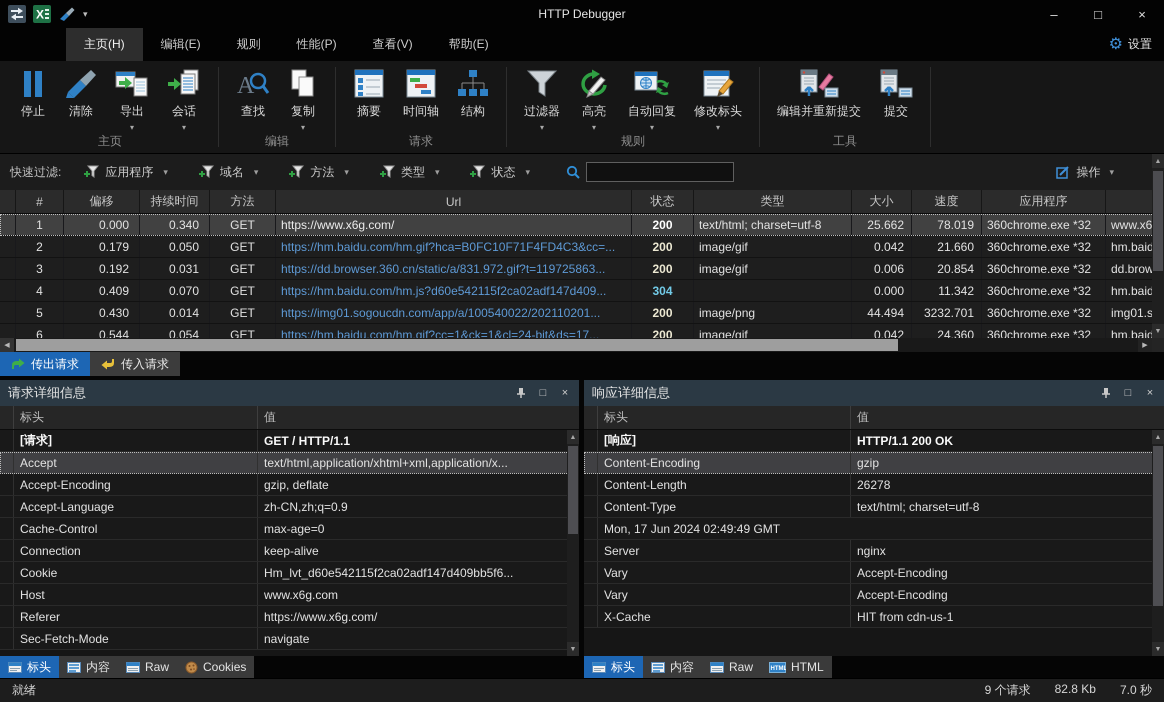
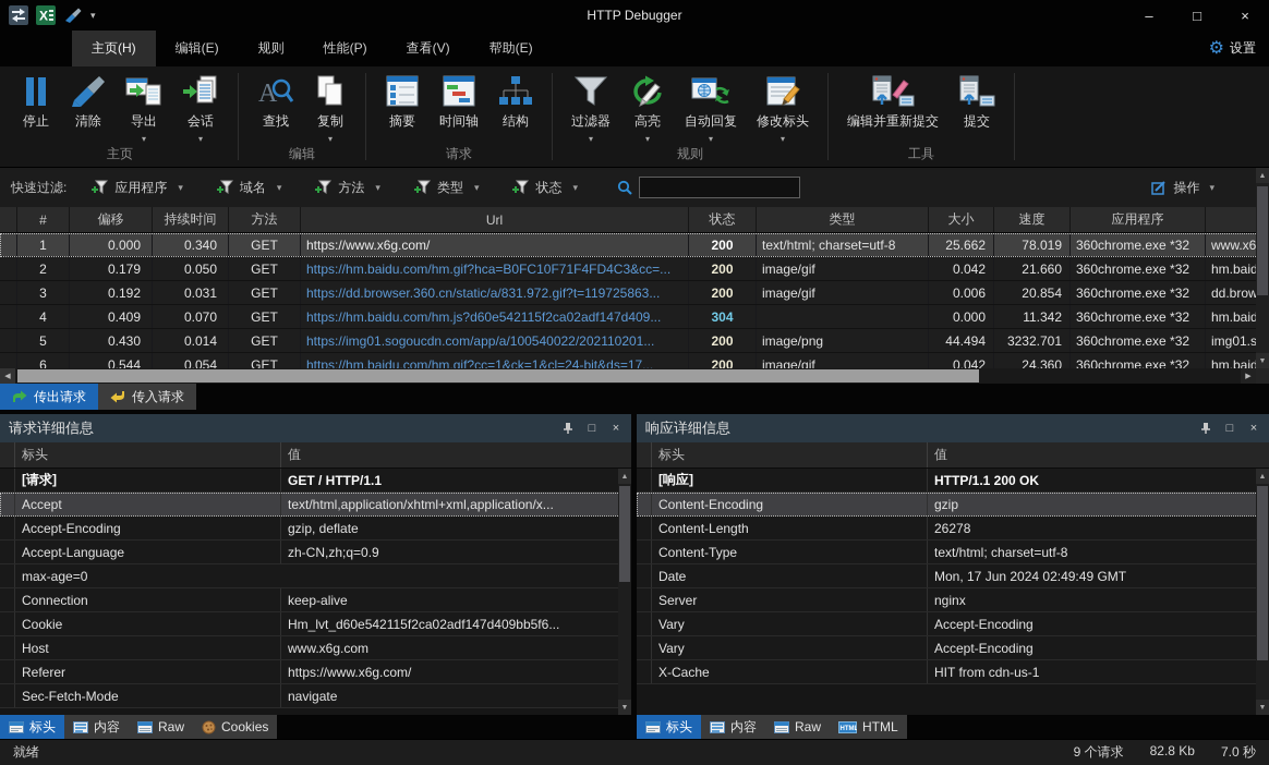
  X
  ▾
  HTTP Debugger
  –
  □
  ×
  主页(H)
  编辑(E)
  规则
  性能(P)
  查看(V)
  帮助(E)
  ⚙
  设置
  停止
  清除
  导出
  ▾
  会话
  ▾
  主页
  A
  查找
  复制
  ▾
  编辑
  摘要
  时间轴
  结构
  请求
  过滤器
  ▾
  高亮
  ▾
  自动回复
  ▾
  修改标头
  ▾
  规则
  编辑并重新提交
  提交
  工具
  快速过滤:
  应用程序
  ▾
  域名
  ▾
  方法
  ▾
  类型
  ▾
  状态
  ▾
  操作
  ▾
  #
  偏移
  持续时间
  方法
  Url
  状态
  类型
  大小
  速度
  应用程序
  1
  0.000
  0.340
  GET
  https://www.x6g.com/
  200
  text/html; charset=utf-8
  25.662
  78.019
  360chrome.exe *32
  2
  0.179
  0.050
  GET
  https://hm.baidu.com/hm.gif?hca=B0FC10F71F4FD4C3&cc=...
  200
  image/gif
  0.042
  21.660
  360chrome.exe *32
  3
  0.192
  0.031
  GET
  https://dd.browser.360.cn/static/a/831.972.gif?t=119725863...
  200
  image/gif
  0.006
  20.854
  360chrome.exe *32
  4
  0.409
  0.070
  GET
  https://hm.baidu.com/hm.js?d60e542115f2ca02adf147d409...
  304
  0.000
  11.342
  360chrome.exe *32
  5
  0.430
  0.014
  GET
  https://img01.sogoucdn.com/app/a/100540022/202110201...
  200
  image/png
  44.494
  3232.701
  360chrome.exe *32
  6
  0.544
  0.054
  GET
  https://hm.baidu.com/hm.gif?cc=1&ck=1&cl=24-bit&ds=17...
  200
  image/gif
  0.042
  24.360
  360chrome.exe *32
  传出请求
  传入请求
  请求详细信息
  □
  ×
  标头
  值
  [请求]
  GET / HTTP/1.1
  Accept
  text/html,application/xhtml+xml,application/x...
  Accept-Encoding
  gzip, deflate
  Accept-Language
  zh-CN,zh;q=0.9
- Cache-Control
  max-age=0
  Connection
  keep-alive
  Cookie
  Hm_lvt_d60e542115f2ca02adf147d409bb5f6...
  Host
  www.x6g.com
  Referer
  https://www.x6g.com/
  Sec-Fetch-Mode
  navigate
  标头
  内容
  Raw
  Cookies
  响应详细信息
  □
  ×
  标头
  值
  [响应]
  HTTP/1.1 200 OK
  Content-Encoding
  gzip
  Content-Length
  26278
  Content-Type
  text/html; charset=utf-8
+ Date
  Mon, 17 Jun 2024 02:49:49 GMT
  Server
  nginx
  Vary
  Accept-Encoding
  Vary
  Accept-Encoding
  X-Cache
  HIT from cdn-us-1
  标头
  内容
  Raw
  HTML
  就绪
  9 个请求
  82.8 Kb
  7.0 秒
